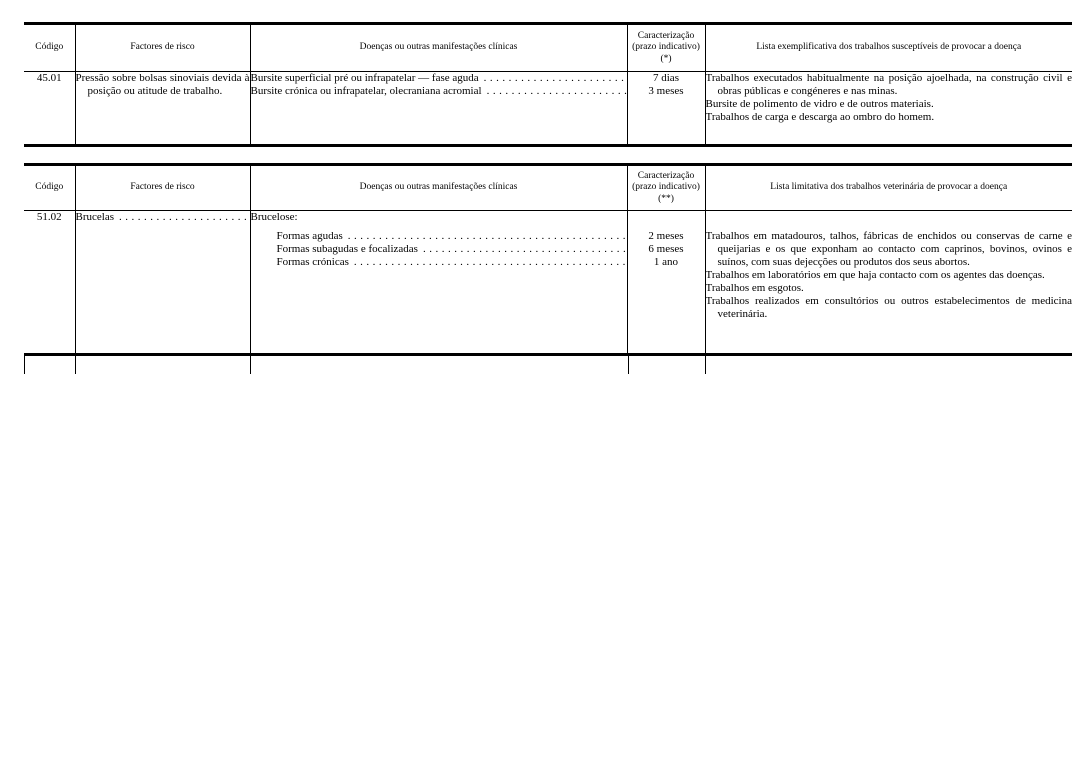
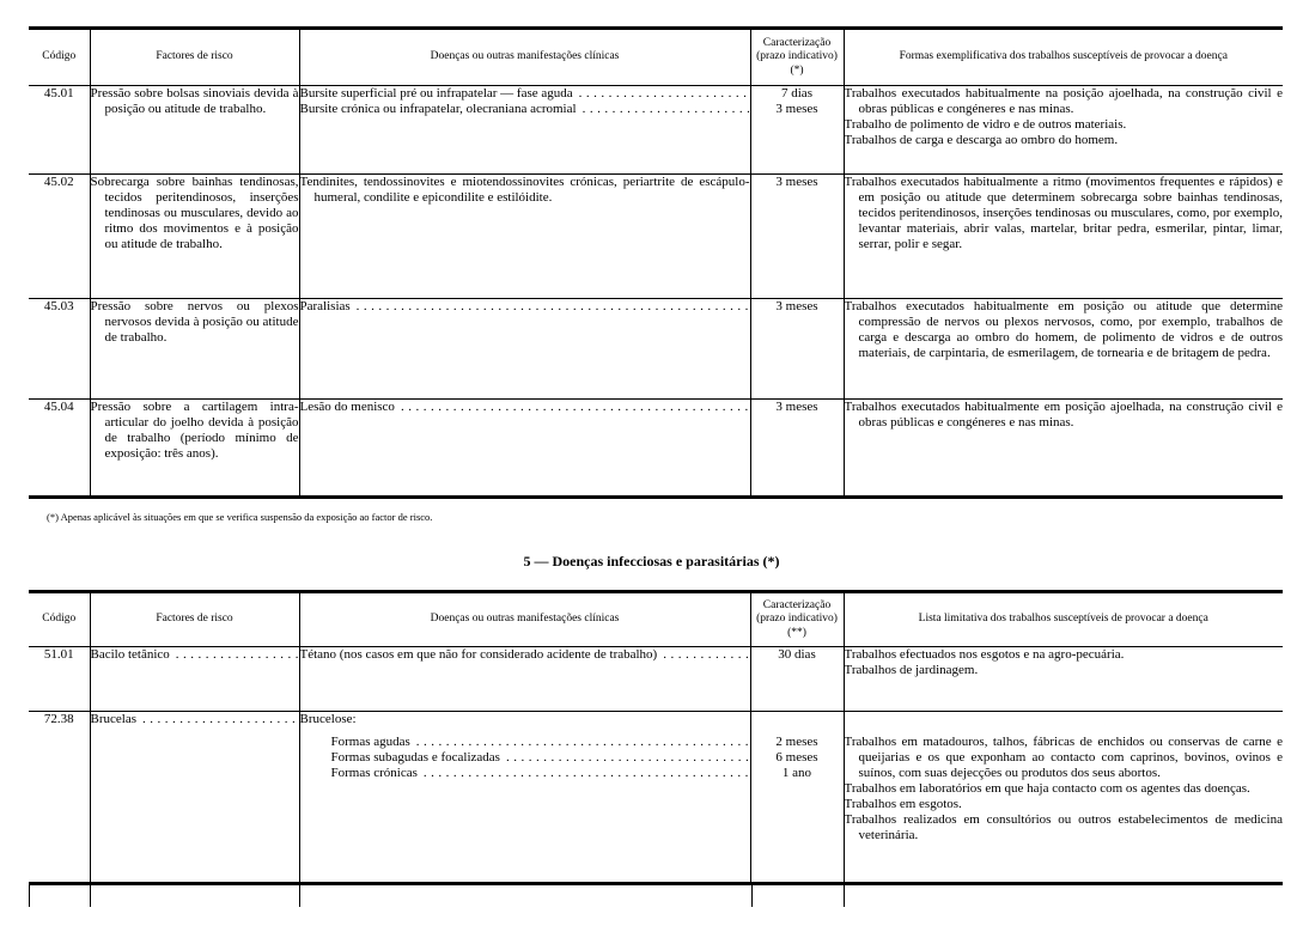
- Código	Factores de risco	Doenças ou outras manifestações clínicas	Caracterização (prazo indicativo) (*)	Lista exemplificativa dos trabalhos susceptíveis de provocar a doença
+ Código	Factores de risco	Doenças ou outras manifestações clínicas	Caracterização (prazo indicativo) (*)	Formas exemplificativa dos trabalhos susceptíveis de provocar a doença
- 45.01	Pressão sobre bolsas sinoviais devida à posição ou atitude de trabalho.	Bursite superficial pré ou infrapatelar — fase aguda Bursite crónica ou infrapatelar, olecraniana acromial	7 dias 3 meses	Trabalhos executados habitualmente na posição ajoelhada, na construção civil e obras públicas e congéneres e nas minas. Bursite de polimento de vidro e de outros materiais. Trabalhos de carga e descarga ao ombro do homem.
+ 45.01	Pressão sobre bolsas sinoviais devida à posição ou atitude de trabalho.	Bursite superficial pré ou infrapatelar — fase aguda Bursite crónica ou infrapatelar, olecraniana acromial	7 dias 3 meses	Trabalhos executados habitualmente na posição ajoelhada, na construção civil e obras públicas e congéneres e nas minas. Trabalho de polimento de vidro e de outros materiais. Trabalhos de carga e descarga ao ombro do homem.
+ 45.02	Sobrecarga sobre bainhas tendinosas, tecidos peritendinosos, inserções tendinosas ou musculares, devido ao ritmo dos movimentos e à posição ou atitude de trabalho.	Tendinites, tendossinovites e miotendossinovites crónicas, periartrite de escápulo-humeral, condilite e epicondilite e estilóidite.	3 meses	Trabalhos executados habitualmente a ritmo (movimentos frequentes e rápidos) e em posição ou atitude que determinem sobrecarga sobre bainhas tendinosas, tecidos peritendinosos, inserções tendinosas ou musculares, como, por exemplo, levantar materiais, abrir valas, martelar, britar pedra, esmerilar, pintar, limar, serrar, polir e segar.
+ 45.03	Pressão sobre nervos ou plexos nervosos devida à posição ou atitude de trabalho.	Paralisias	3 meses	Trabalhos executados habitualmente em posição ou atitude que determine compressão de nervos ou plexos nervosos, como, por exemplo, trabalhos de carga e descarga ao ombro do homem, de polimento de vidros e de outros materiais, de carpintaria, de esmerilagem, de tornearia e de britagem de pedra.
+ 45.04	Pressão sobre a cartilagem intra-articular do joelho devida à posição de trabalho (período mínimo de exposição: três anos).	Lesão do menisco	3 meses	Trabalhos executados habitualmente em posição ajoelhada, na construção civil e obras públicas e congéneres e nas minas.
+ (*) Apenas aplicável às situações em que se verifica suspensão da exposição ao factor de risco.
+ 5 — Doenças infecciosas e parasitárias (*)
- Código	Factores de risco	Doenças ou outras manifestações clínicas	Caracterização (prazo indicativo) (**)	Lista limitativa dos trabalhos veterinária de provocar a doença
+ Código	Factores de risco	Doenças ou outras manifestações clínicas	Caracterização (prazo indicativo) (**)	Lista limitativa dos trabalhos susceptíveis de provocar a doença
+ 51.01	Bacilo tetânico	Tétano (nos casos em que não for considerado acidente de trabalho)	30 dias	Trabalhos efectuados nos esgotos e na agro-pecuária. Trabalhos de jardinagem.
- 51.02	Brucelas	Brucelose: Formas agudas Formas subagudas e focalizadas Formas crónicas	2 meses 6 meses 1 ano	Trabalhos em matadouros, talhos, fábricas de enchidos ou conservas de carne e queijarias e os que exponham ao contacto com caprinos, bovinos, ovinos e suínos, com suas dejecções ou produtos dos seus abortos. Trabalhos em laboratórios em que haja contacto com os agentes das doenças. Trabalhos em esgotos. Trabalhos realizados em consultórios ou outros estabelecimentos de medicina veterinária.
+ 72.38	Brucelas	Brucelose: Formas agudas Formas subagudas e focalizadas Formas crónicas	2 meses 6 meses 1 ano	Trabalhos em matadouros, talhos, fábricas de enchidos ou conservas de carne e queijarias e os que exponham ao contacto com caprinos, bovinos, ovinos e suínos, com suas dejecções ou produtos dos seus abortos. Trabalhos em laboratórios em que haja contacto com os agentes das doenças. Trabalhos em esgotos. Trabalhos realizados em consultórios ou outros estabelecimentos de medicina veterinária.
